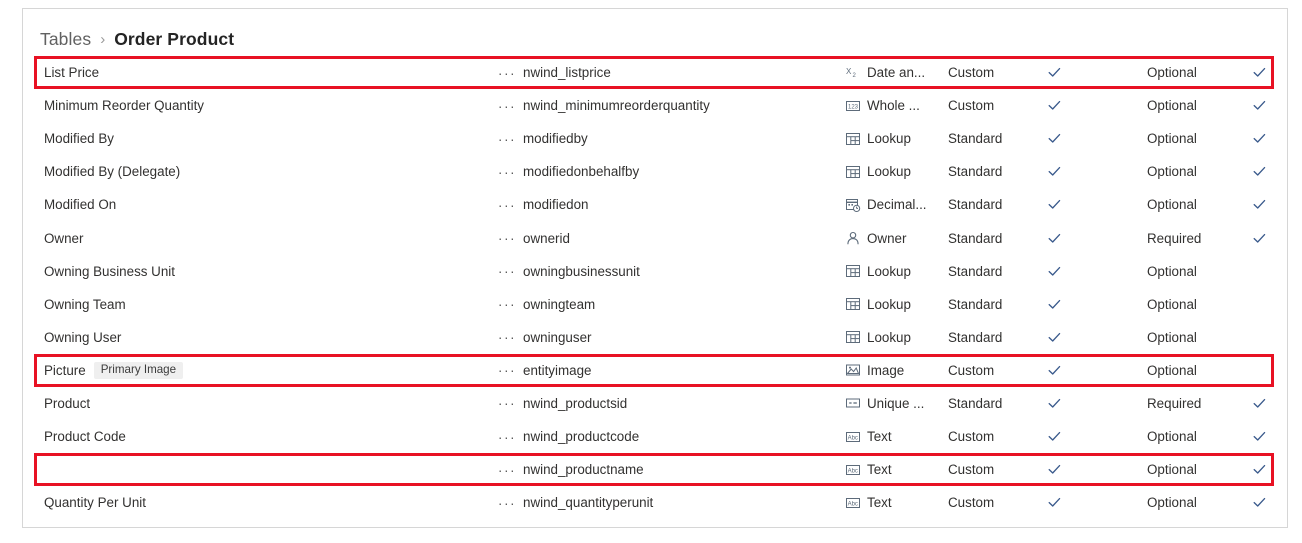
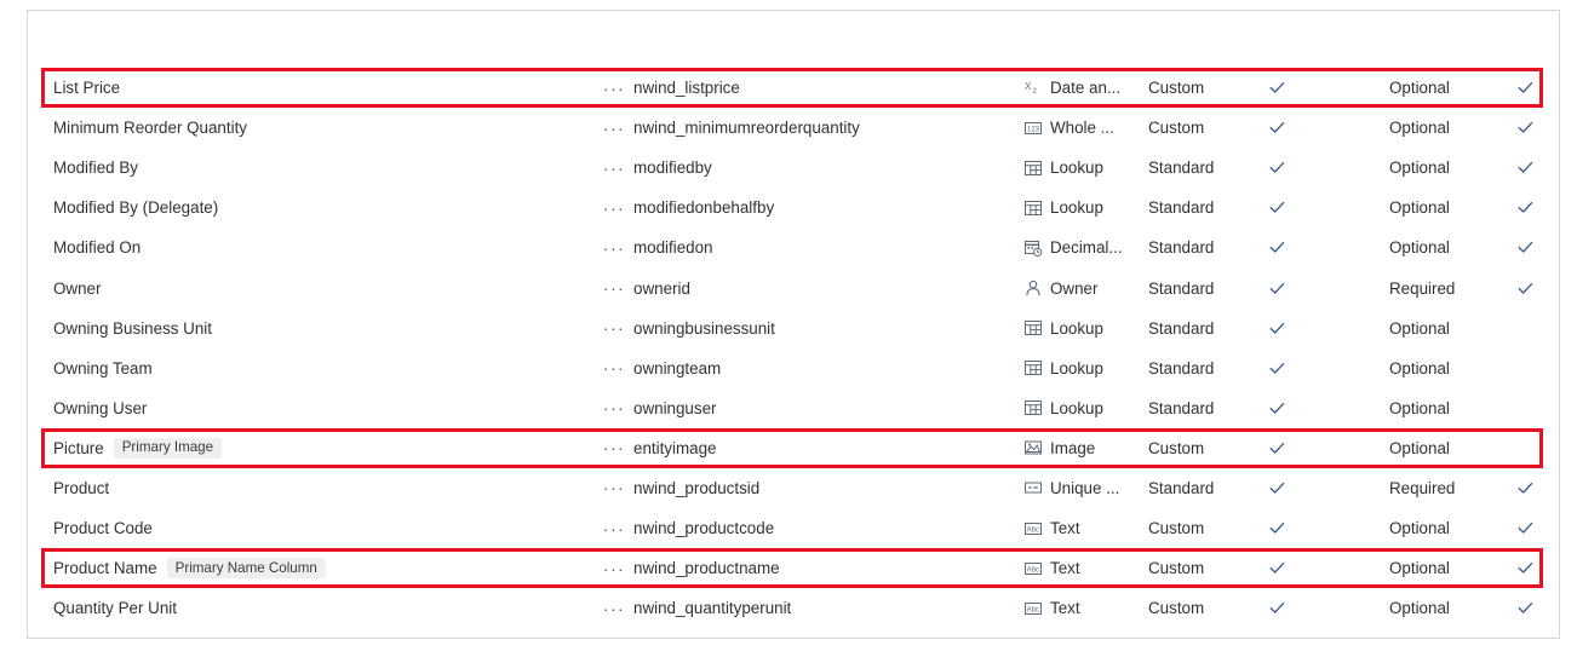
- Tables
- ›
- Order Product
  List Price
  ···
  nwind_listprice
  X
  Date an...
  Custom
  Optional
  Minimum Reorder Quantity
  ···
  nwind_minimumreorderquantity
  Whole ...
  Custom
  Optional
  Modified By
  ···
  modifiedby
  Lookup
  Standard
  Optional
  Modified By (Delegate)
  ···
  modifiedonbehalfby
  Lookup
  Standard
  Optional
  Modified On
  ···
  modifiedon
  Decimal...
  Standard
  Optional
  Owner
  ···
  ownerid
  Owner
  Standard
  Required
  Owning Business Unit
  ···
  owningbusinessunit
  Lookup
  Standard
  Optional
  Owning Team
  ···
  owningteam
  Lookup
  Standard
  Optional
  Owning User
  ···
  owninguser
  Lookup
  Standard
  Optional
  Picture
  Primary Image
  ···
  entityimage
  Image
  Custom
  Optional
  Product
  ···
  nwind_productsid
  Unique ...
  Standard
  Required
  Product Code
  ···
  nwind_productcode
  Text
  Custom
  Optional
+ Product Name
+ Primary Name Column
  ···
  nwind_productname
  Text
  Custom
  Optional
  Quantity Per Unit
  ···
  nwind_quantityperunit
  Text
  Custom
  Optional
